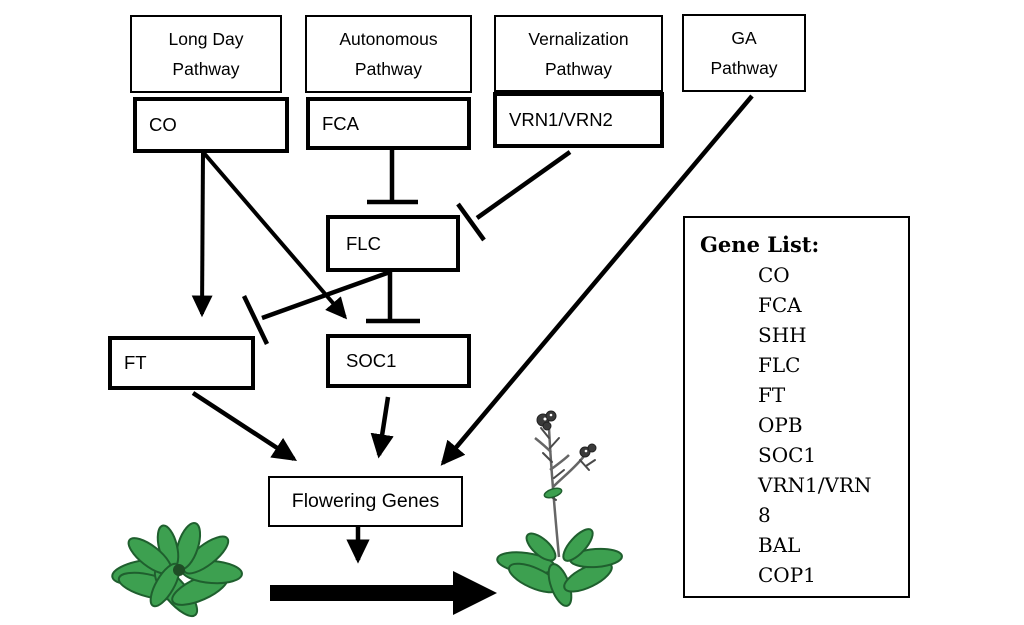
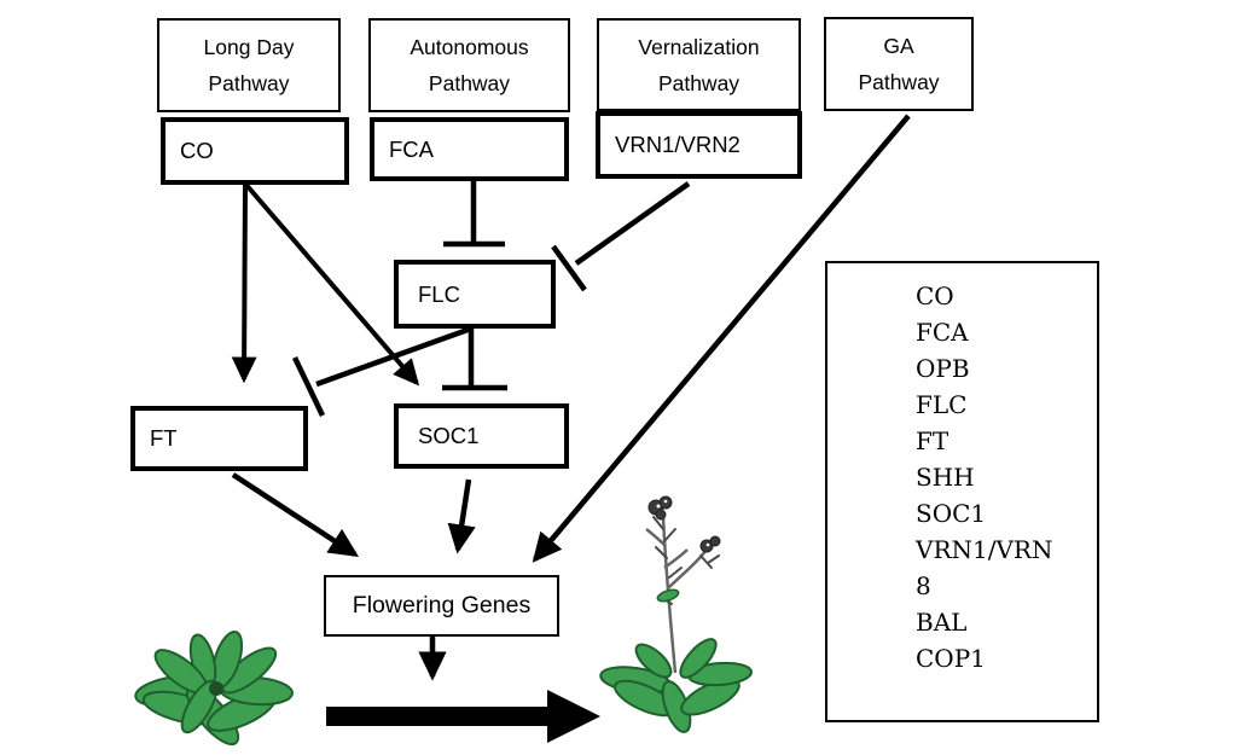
  Long Day
  Pathway
  Autonomous
  Pathway
  Vernalization
  Pathway
  GA
  Pathway
  CO
  FCA
  VRN1/VRN2
  FLC
  FT
  SOC1
  Flowering Genes
- Gene List:
  CO
  FCA
- SHH
+ OPB
  FLC
  FT
- OPB
+ SHH
  SOC1
  VRN1/VRN
  8
  BAL
  COP1
